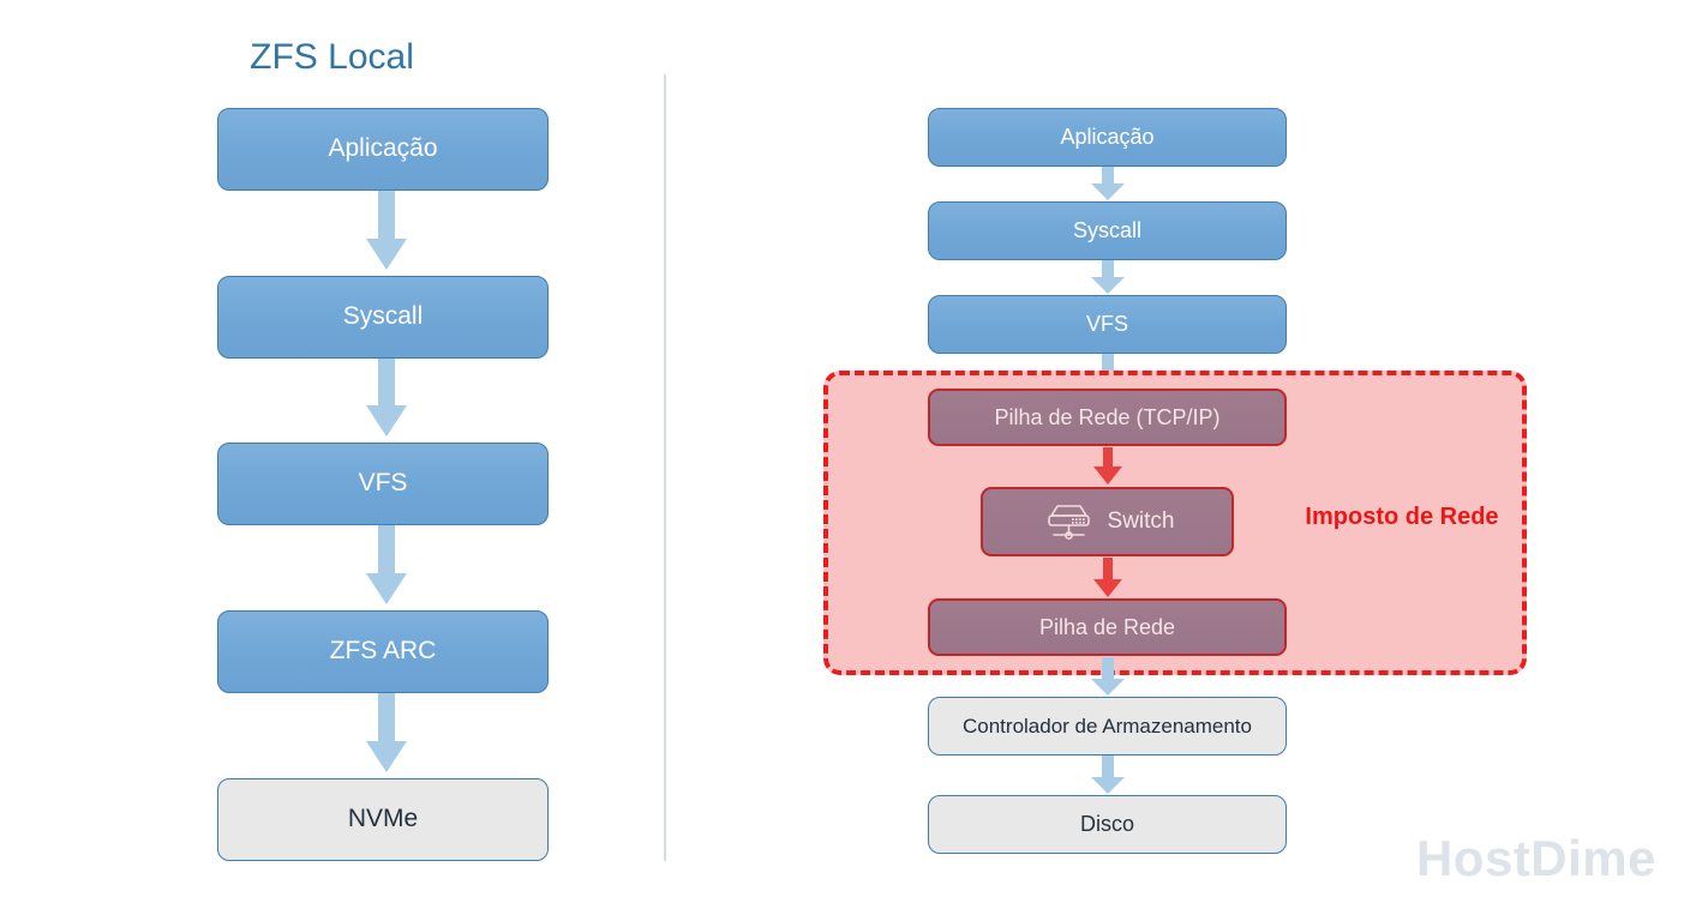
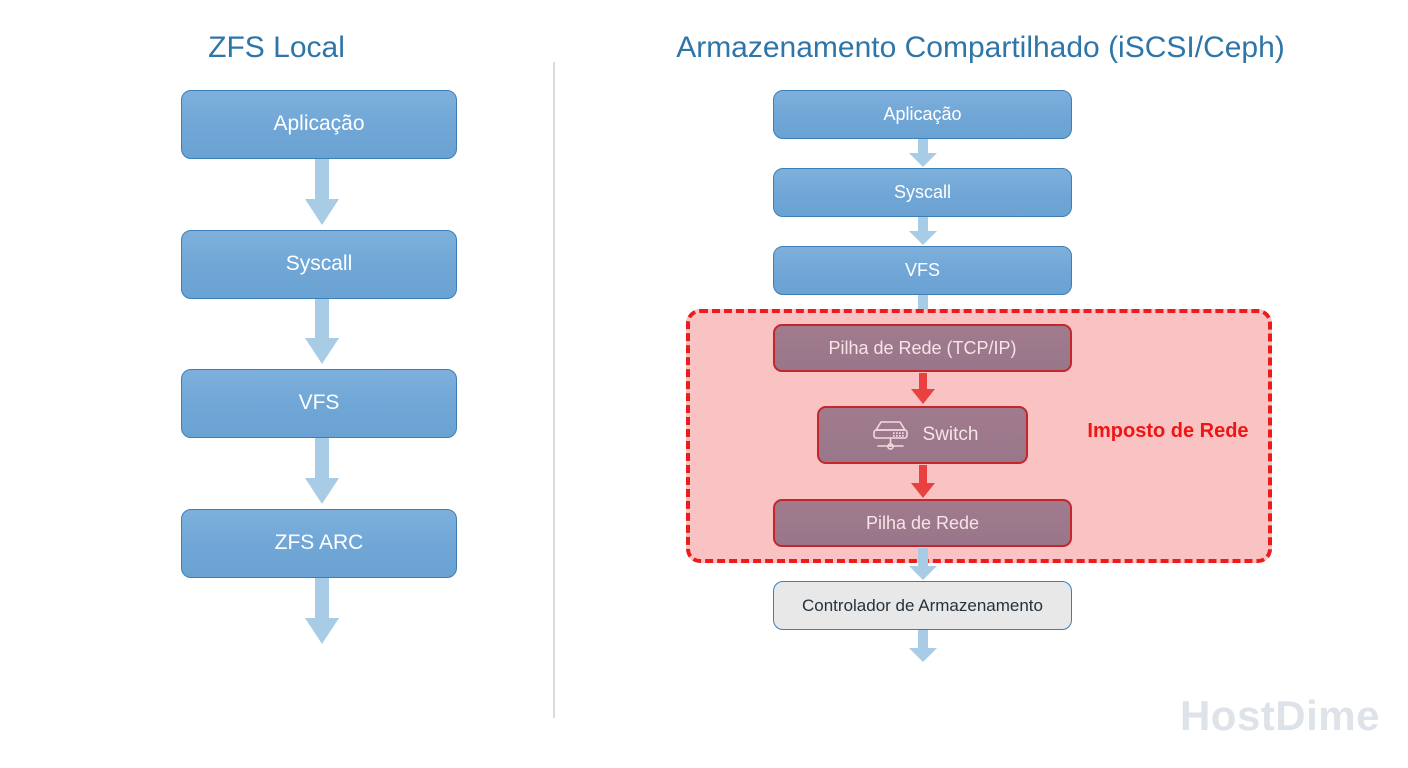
  ZFS Local
+ Armazenamento Compartilhado (iSCSI/Ceph)
  Aplicação
  Syscall
  VFS
  ZFS ARC
- NVMe
  Aplicação
  Syscall
  VFS
  Pilha de Rede (TCP/IP)
  Switch
  Pilha de Rede
  Imposto de Rede
  Controlador de Armazenamento
- Disco
  HostDime
